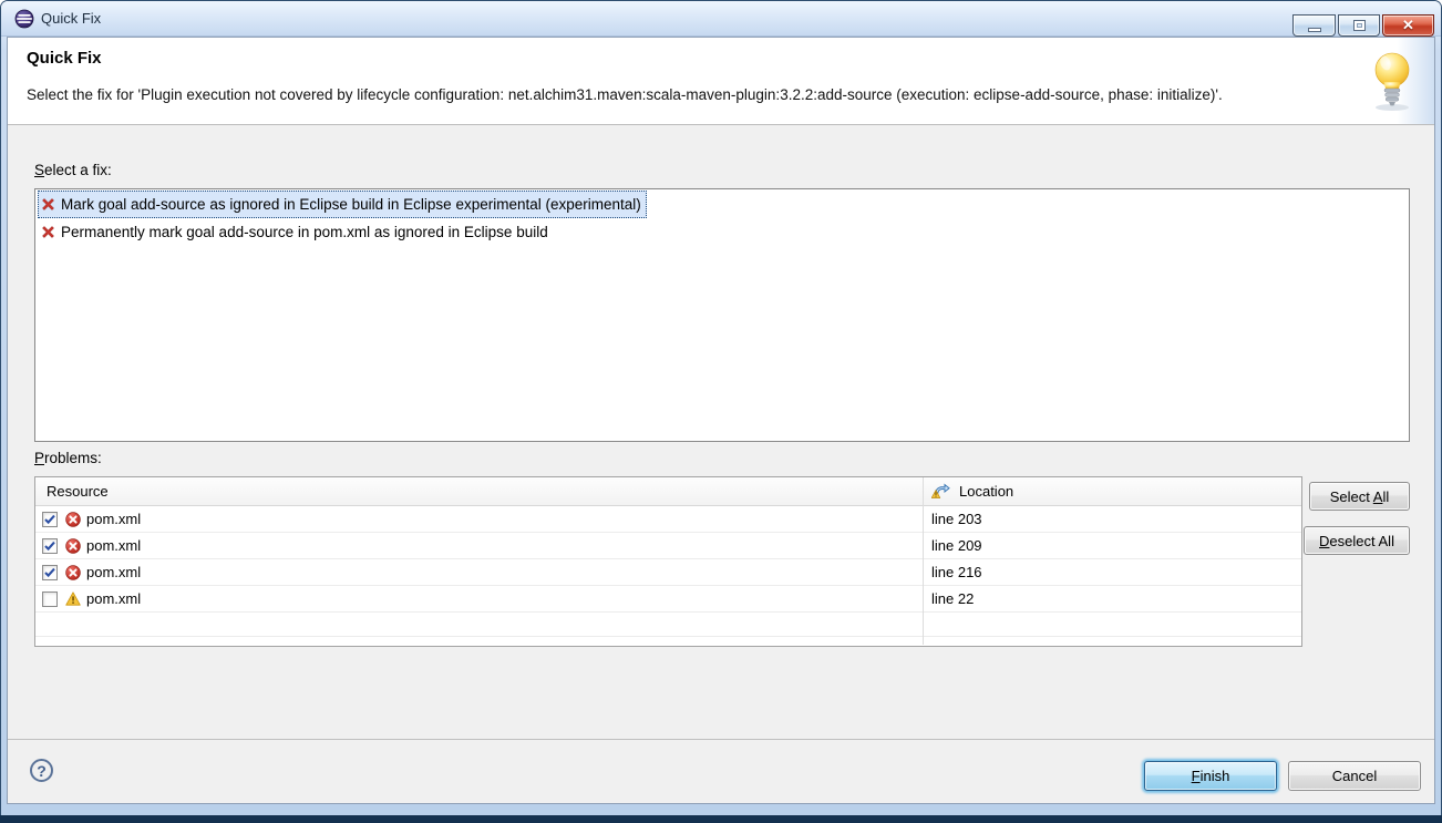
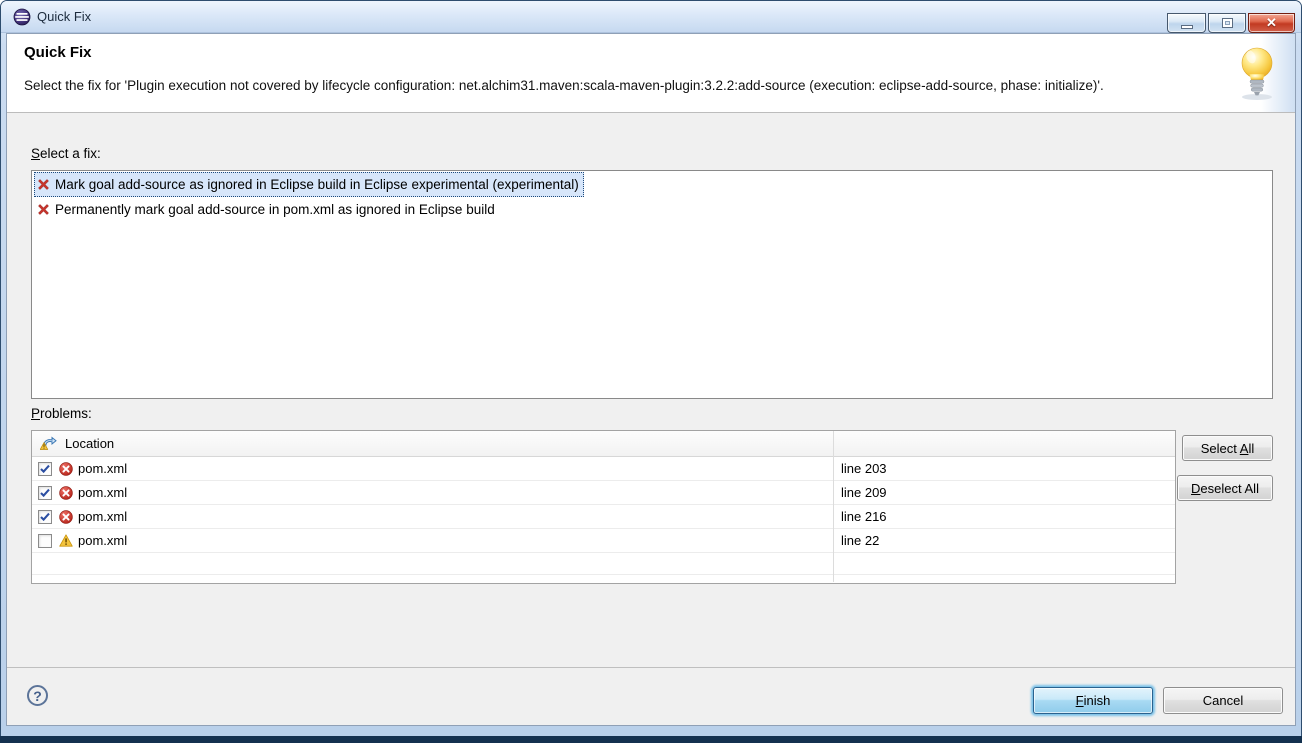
  Quick Fix
  ✕
  Quick Fix
  Select the fix for 'Plugin execution not covered by lifecycle configuration: net.alchim31.maven:scala-maven-plugin:3.2.2:add-source (execution: eclipse-add-source, phase: initialize)'.
  Select a fix:
  Mark goal add-source as ignored in Eclipse build in Eclipse experimental (experimental)
  Permanently mark goal add-source in pom.xml as ignored in Eclipse build
  Problems:
- Resource
  Location
  pom.xml
  line 203
  pom.xml
  line 209
  pom.xml
  line 216
  pom.xml
  line 22
  Select All
  Deselect All
  ?
  Finish
  Cancel
